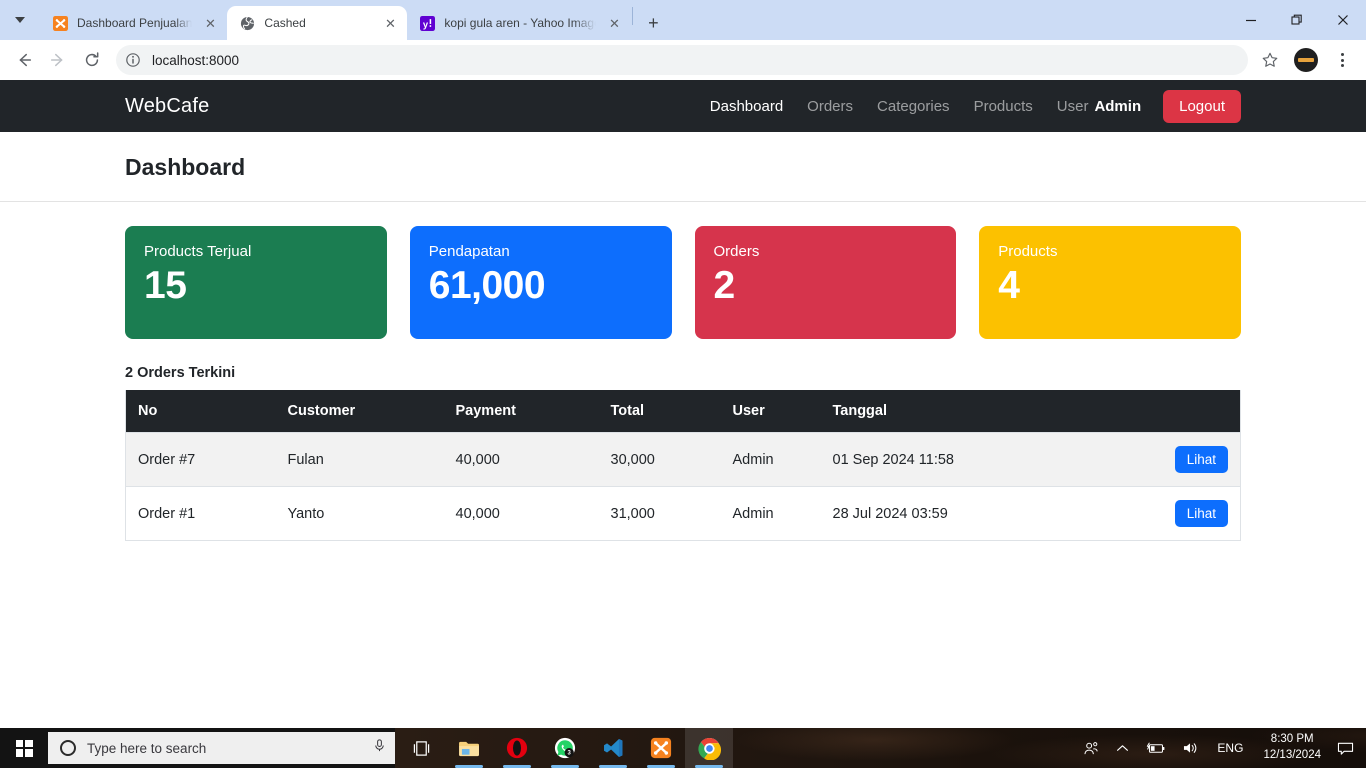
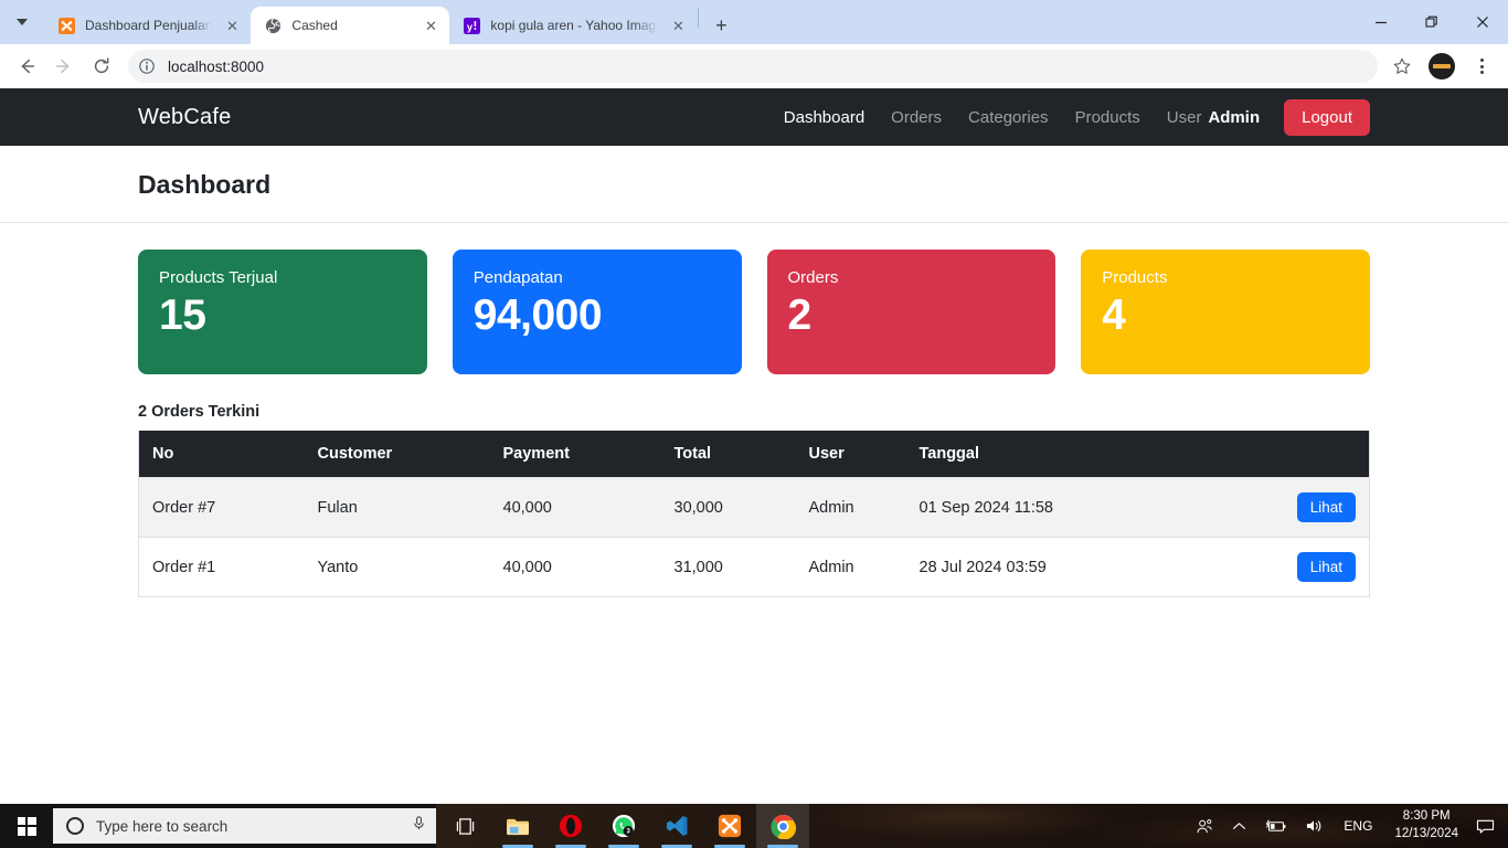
  Dashboard Penjualan
  ✕
  Cashed
  ✕
  y
  kopi gula aren - Yahoo Imag
  ✕
  +
  localhost:8000
  WebCafe
  Dashboard
  Orders
  Categories
  Products
  User Admin
  Logout
  Dashboard
  Products Terjual
  15
  Pendapatan
- 61,000
+ 94,000
  Orders
  2
  Products
  4
  2 Orders Terkini
  No	Customer	Payment	Total	User	Tanggal
  Order #7	Fulan	40,000	30,000	Admin	01 Sep 2024 11:58	Lihat
  Order #1	Yanto	40,000	31,000	Admin	28 Jul 2024 03:59	Lihat
  Type here to search
  ENG
  8:30 PM
  12/13/2024
